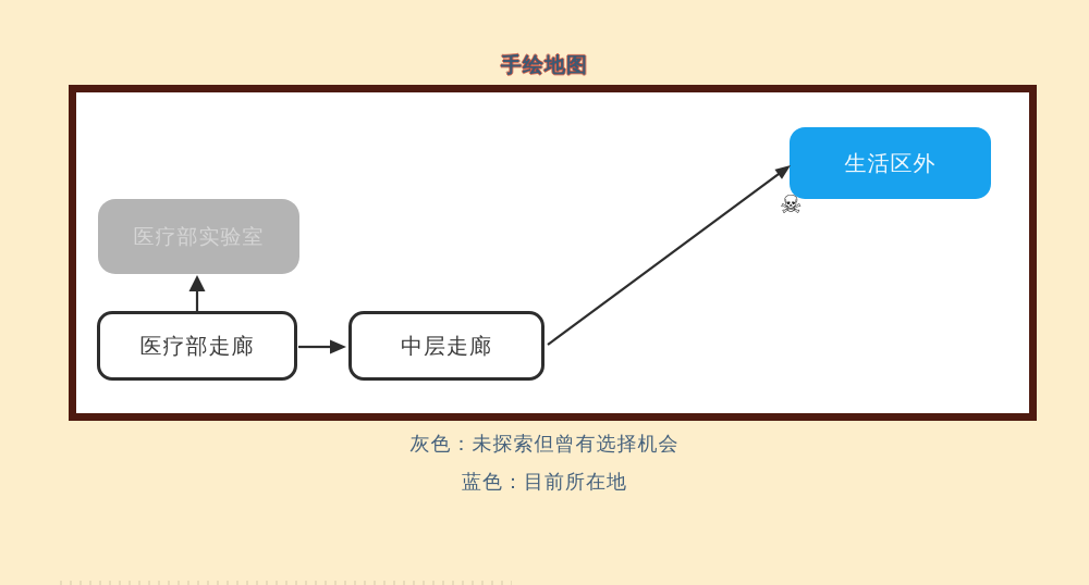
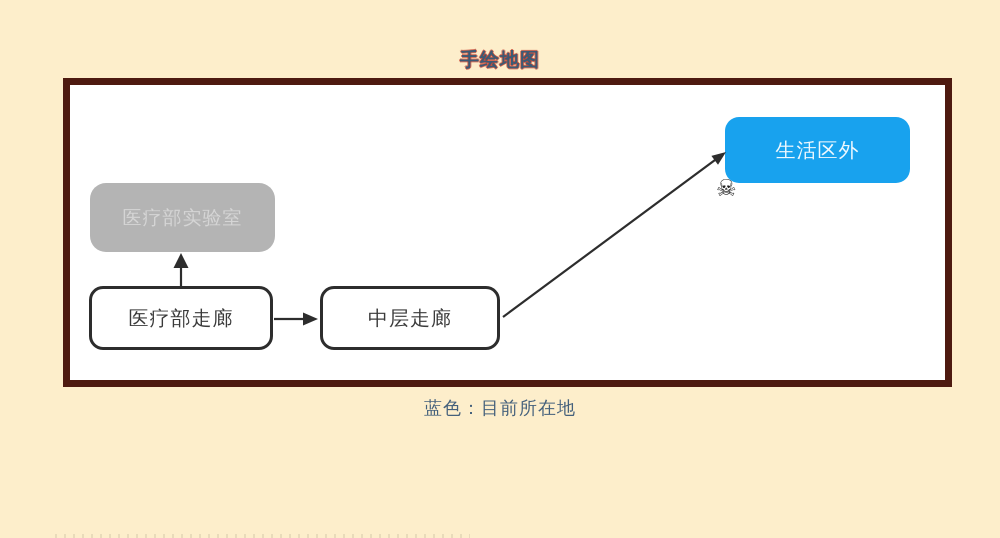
  手绘地图
  医疗部实验室
  医疗部走廊
  中层走廊
  生活区外
  ☠
- 灰色：未探索但曾有选择机会
  蓝色：目前所在地
